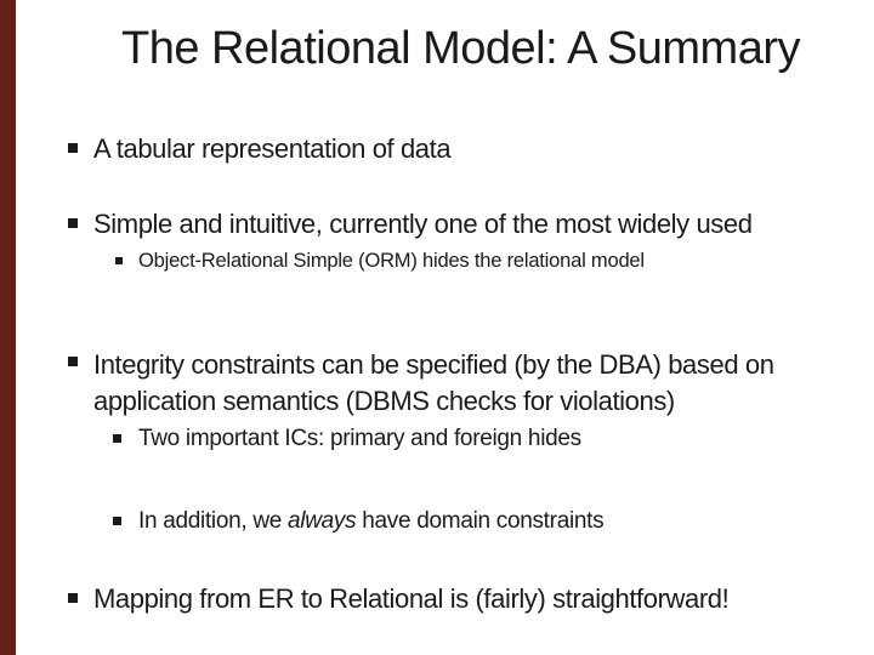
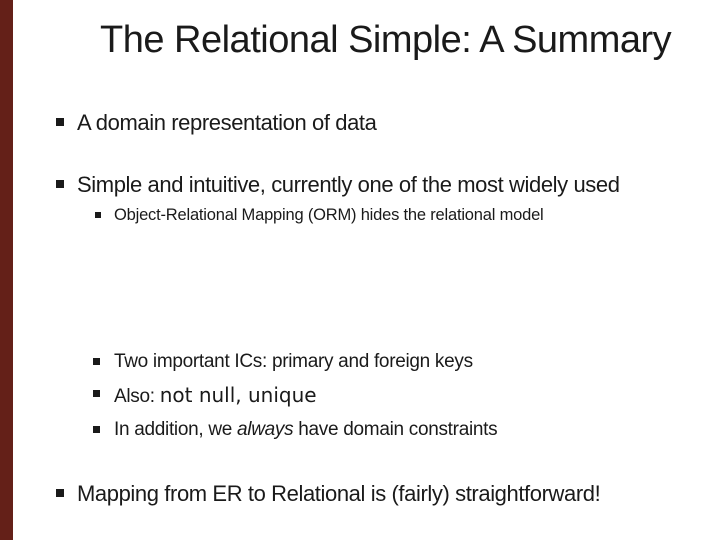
- The Relational Model: A Summary
+ The Relational Simple: A Summary
- A tabular representation of data
+ A domain representation of data
  Simple and intuitive, currently one of the most widely used
- Object-Relational Simple (ORM) hides the relational model
+ Object-Relational Mapping (ORM) hides the relational model
- Integrity constraints can be specified (by the DBA) based on
- application semantics (DBMS checks for violations)
- Two important ICs: primary and foreign hides
+ Two important ICs: primary and foreign keys
+ Also: not null, unique
  In addition, we always have domain constraints
  Mapping from ER to Relational is (fairly) straightforward!
